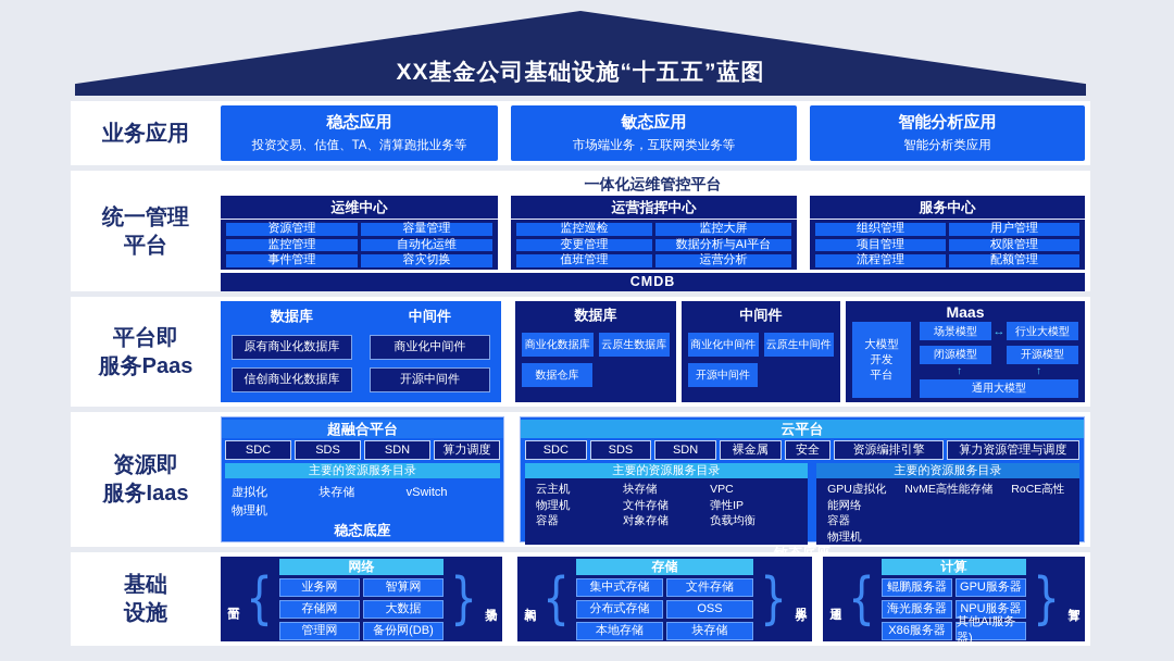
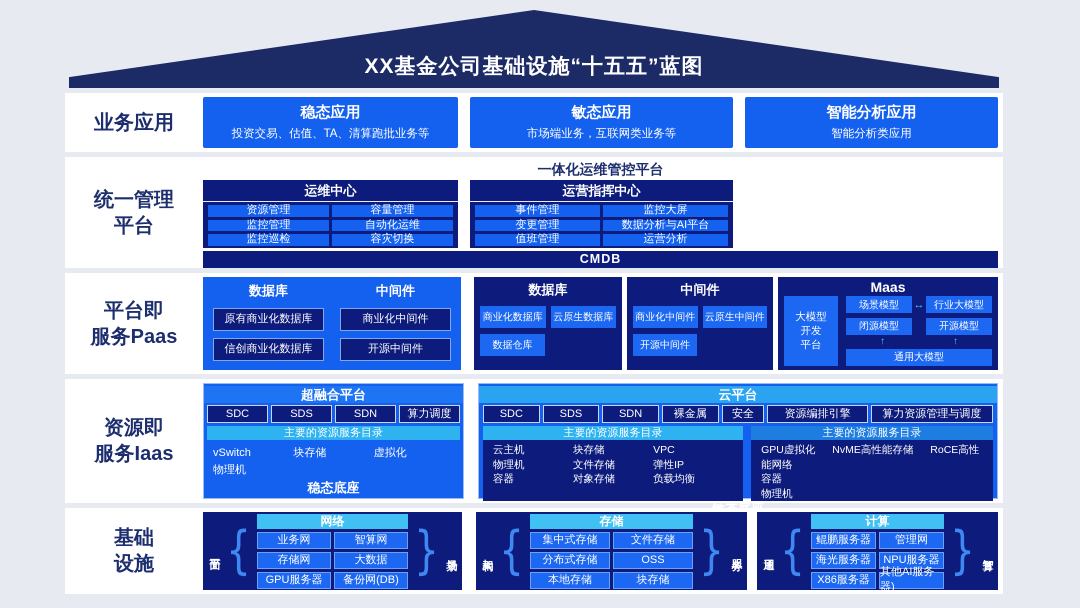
  XX基金公司基础设施“十五五”蓝图
  业务应用
  稳态应用
  投资交易、估值、TA、清算跑批业务等
  敏态应用
  市场端业务，互联网类业务等
  智能分析应用
  智能分析类应用
  统一管理
  平台
  一体化运维管控平台
  运维中心
  资源管理
  容量管理
  监控管理
  自动化运维
- 事件管理
+ 监控巡检
  容灾切换
  运营指挥中心
- 监控巡检
+ 事件管理
  监控大屏
  变更管理
  数据分析与AI平台
  值班管理
  运营分析
- 服务中心
- 组织管理
- 用户管理
- 项目管理
- 权限管理
- 流程管理
- 配额管理
  CMDB
  平台即
  服务Paas
  数据库
  原有商业化数据库
  信创商业化数据库
  中间件
  商业化中间件
  开源中间件
  数据库
  商业化数据库
  云原生数据库
  数据仓库
  中间件
  商业化中间件
  云原生中间件
  开源中间件
  Maas
  大模型
  开发
  平台
  场景模型
  ↔
  行业大模型
  闭源模型
  开源模型
  ↑
  ↑
  通用大模型
  资源即
  服务Iaas
  超融合平台
  SDC
  SDS
  SDN
  算力调度
  主要的资源服务目录
- 虚拟化
+ vSwitch
  物理机
  块存储
- vSwitch
+ 虚拟化
  稳态底座
  云平台
  SDC
  SDS
  SDN
  裸金属
  安全
  资源编排引擎
  算力资源管理与调度
  主要的资源服务目录
  云主机
  物理机
  容器
  块存储
  文件存储
  对象存储
  VPC
  弹性IP
  负载均衡
  主要的资源服务目录
  GPU虚拟化 NvME高性能存储 RoCE高性能网络
  容器
  物理机
  敏态底座
  基础
  设施
  {
  网络
  业务网
  智算网
  存储网
  大数据
- 管理网
+ GPU服务器
  备份网(DB)
  }
  {
  存储
  集中式存储
  文件存储
  分布式存储
  OSS
  本地存储
  块存储
  }
  {
  计算
  鲲鹏服务器
- GPU服务器
+ 管理网
  海光服务器
  NPU服务器
  X86服务器
  其他AI服务器)
  }
